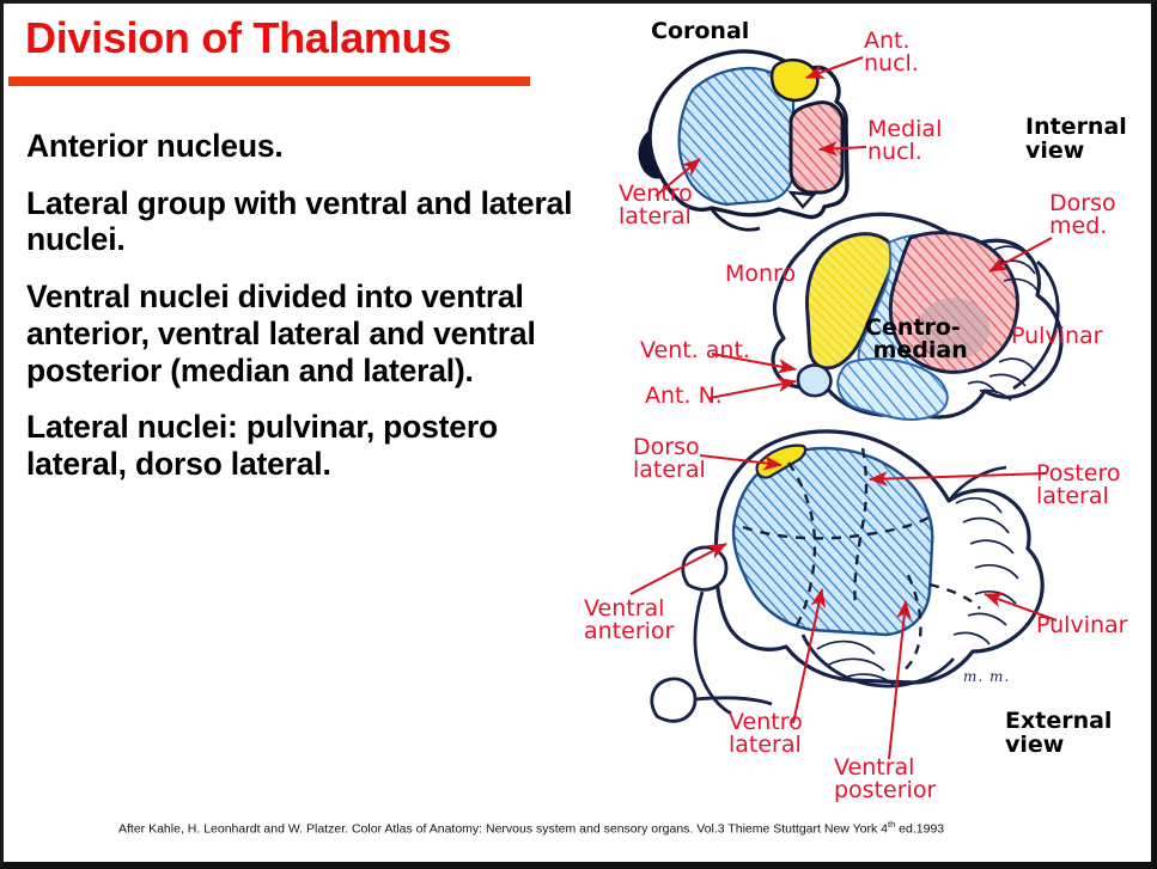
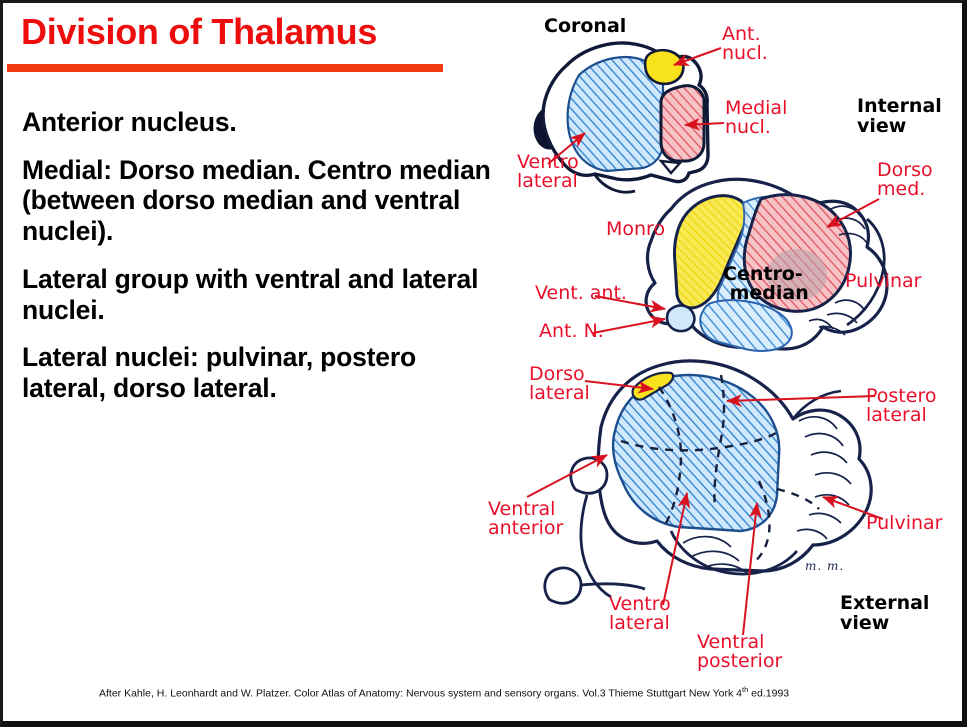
  Division of Thalamus
  Anterior nucleus.
+ Medial: Dorso median. Centro median (between dorso median and ventral nuclei).
  Lateral group with ventral and lateral nuclei.
- Ventral nuclei divided into ventral anterior, ventral lateral and ventral posterior (median and lateral).
  Lateral nuclei: pulvinar, postero lateral, dorso lateral.
  After Kahle, H. Leonhardt and W. Platzer. Color Atlas of Anatomy: Nervous system and sensory organs. Vol.3 Thieme Stuttgart New York 4th ed.1993
  Coronal
  Internal
  view
  External
  view
  Centro-
  median
  Ant.
  nucl.
  Medial
  nucl.
  Ventro
  lateral
  Dorso
  med.
  Monro
  Vent. ant.
  Ant. N.
  Pulvinar
  Dorso
  lateral
  Postero
  lateral
  Ventral
  anterior
  Pulvinar
  Ventro
  lateral
  Ventral
  posterior
  m. m.
